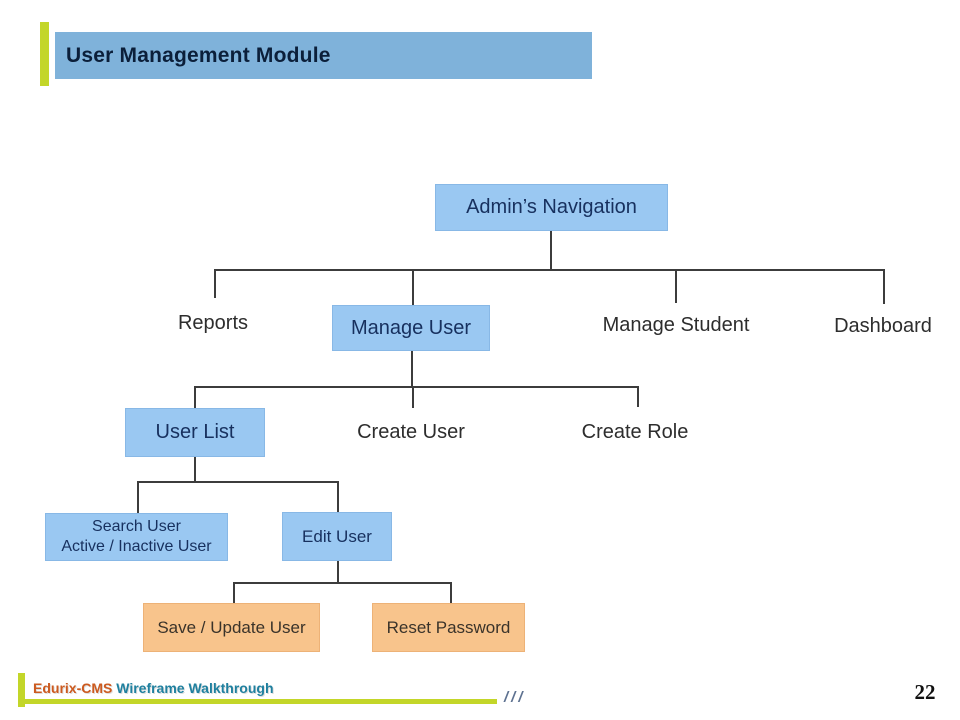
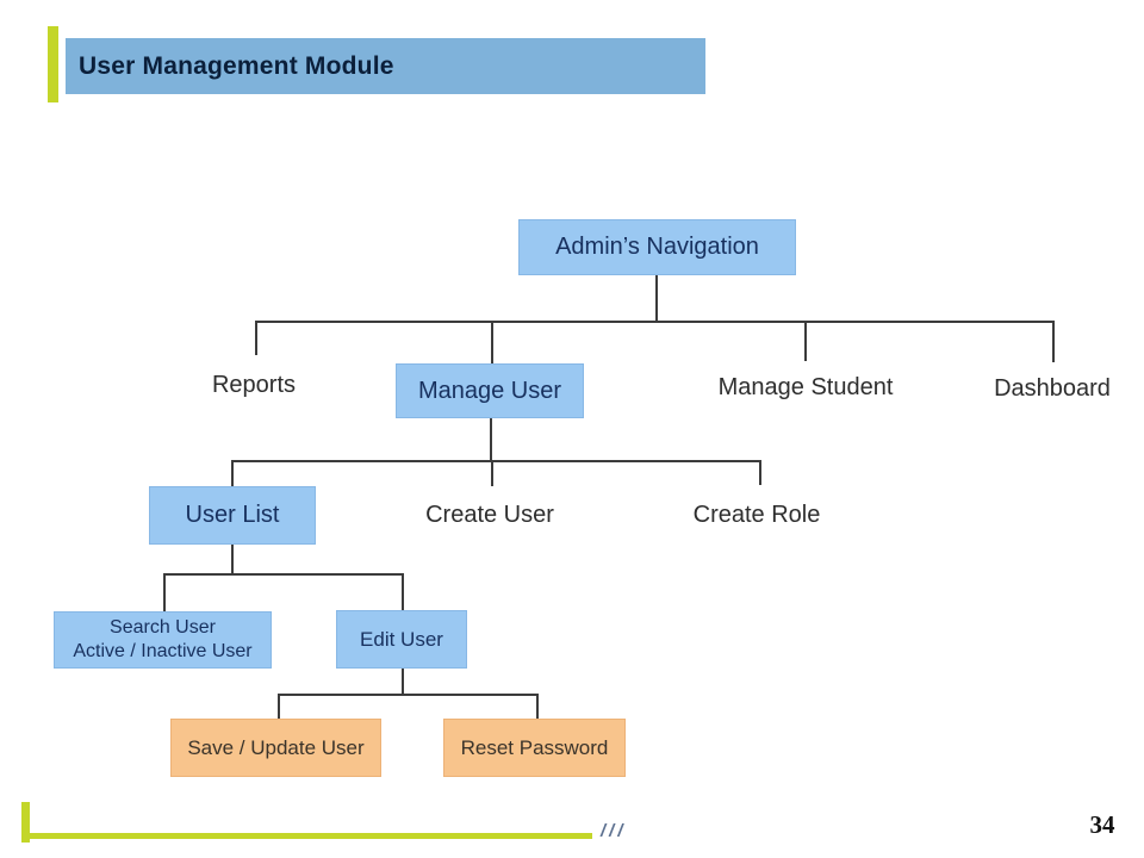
  User Management Module
  Admin’s Navigation
  Reports
  Manage User
  Manage Student
  Dashboard
  User List
  Create User
  Create Role
  Search User
  Active / Inactive User
  Edit User
  Save / Update User
  Reset Password
- Edurix-CMS Wireframe Walkthrough
  ///
- 22
+ 34
